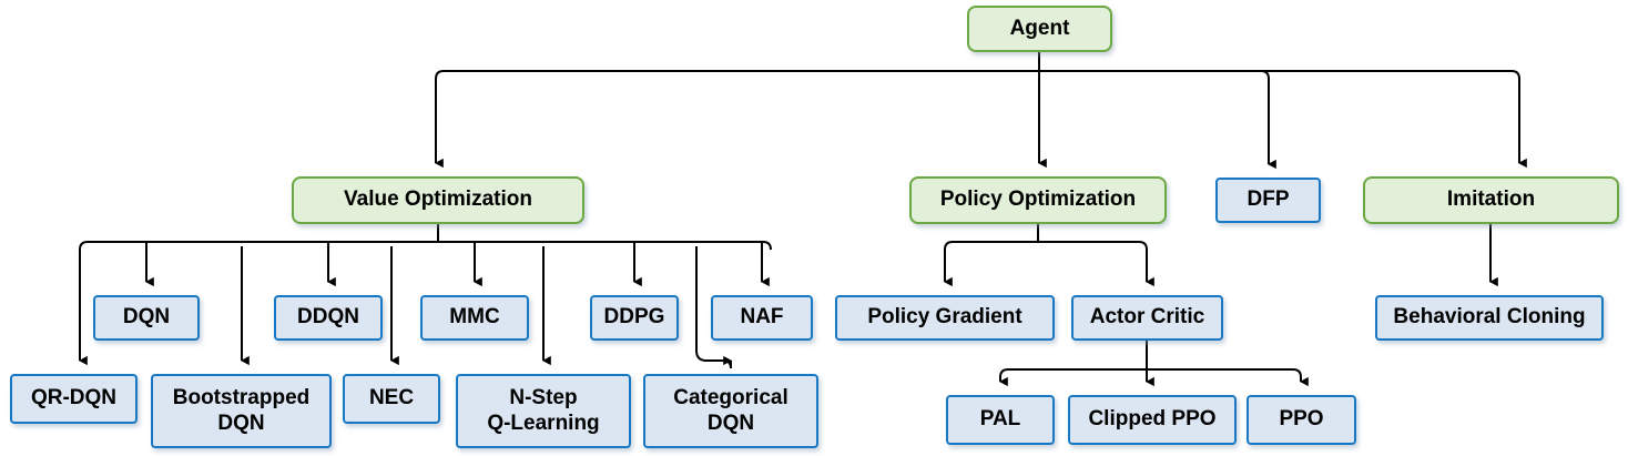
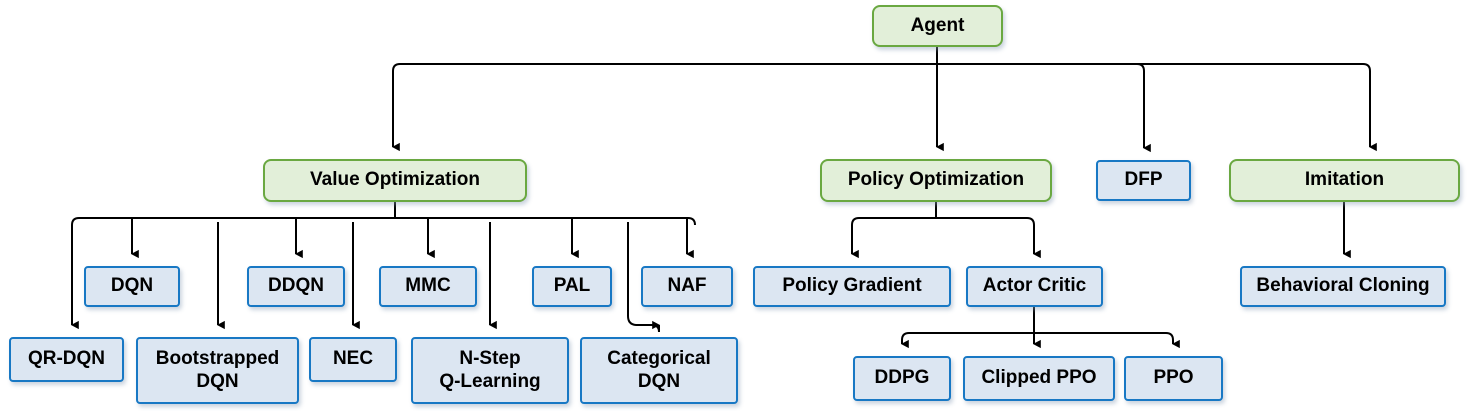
  Agent
  Value Optimization
  Policy Optimization
  DFP
  Imitation
  DQN
  DDQN
  MMC
- DDPG
+ PAL
  NAF
  Policy Gradient
  Actor Critic
  Behavioral Cloning
  QR-DQN
  Bootstrapped
  DQN
  NEC
  N-Step
  Q-Learning
  Categorical
  DQN
- PAL
+ DDPG
  Clipped PPO
  PPO
